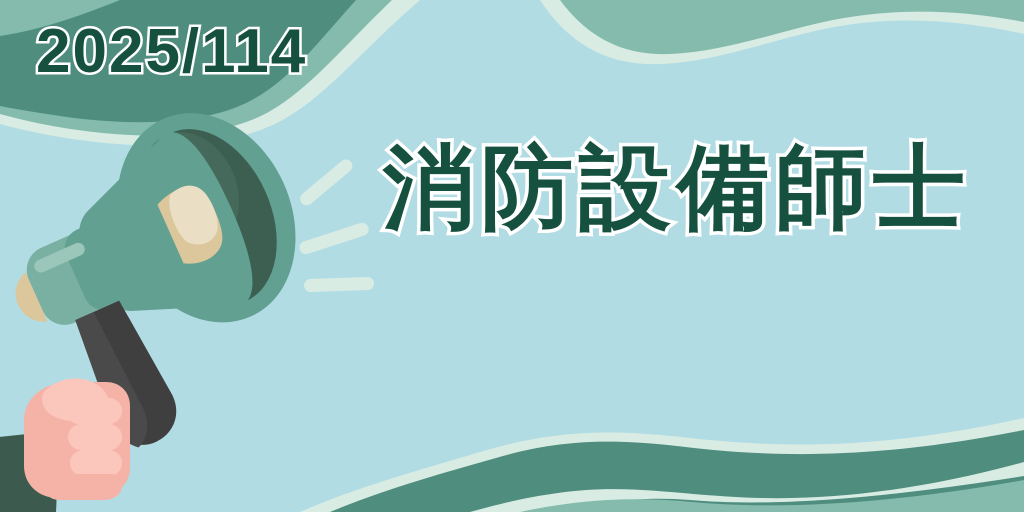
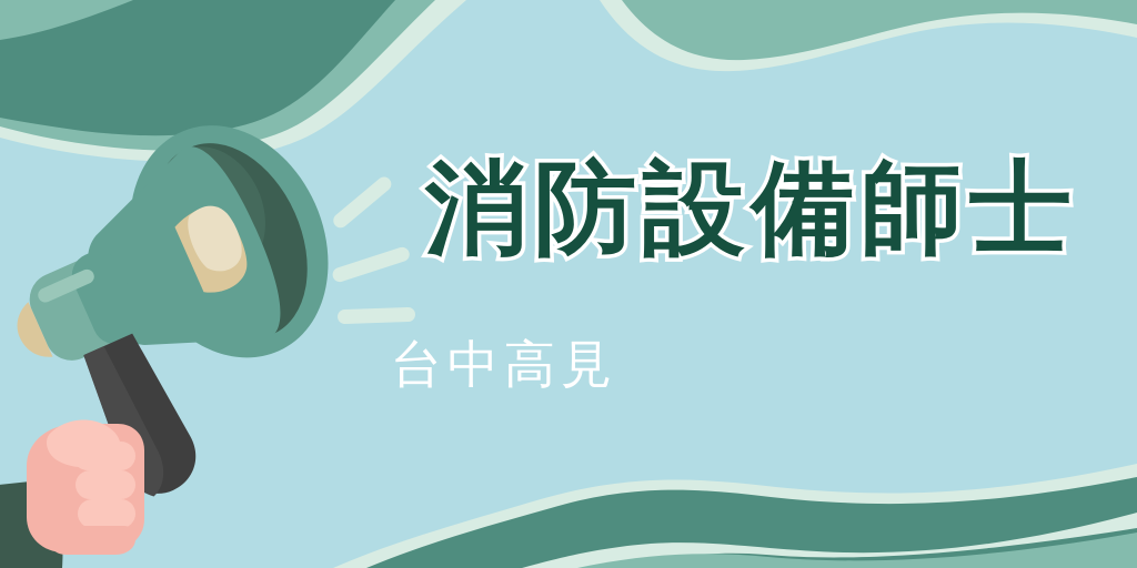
- 2025/114
  消防設備師士
+ 台中高見
